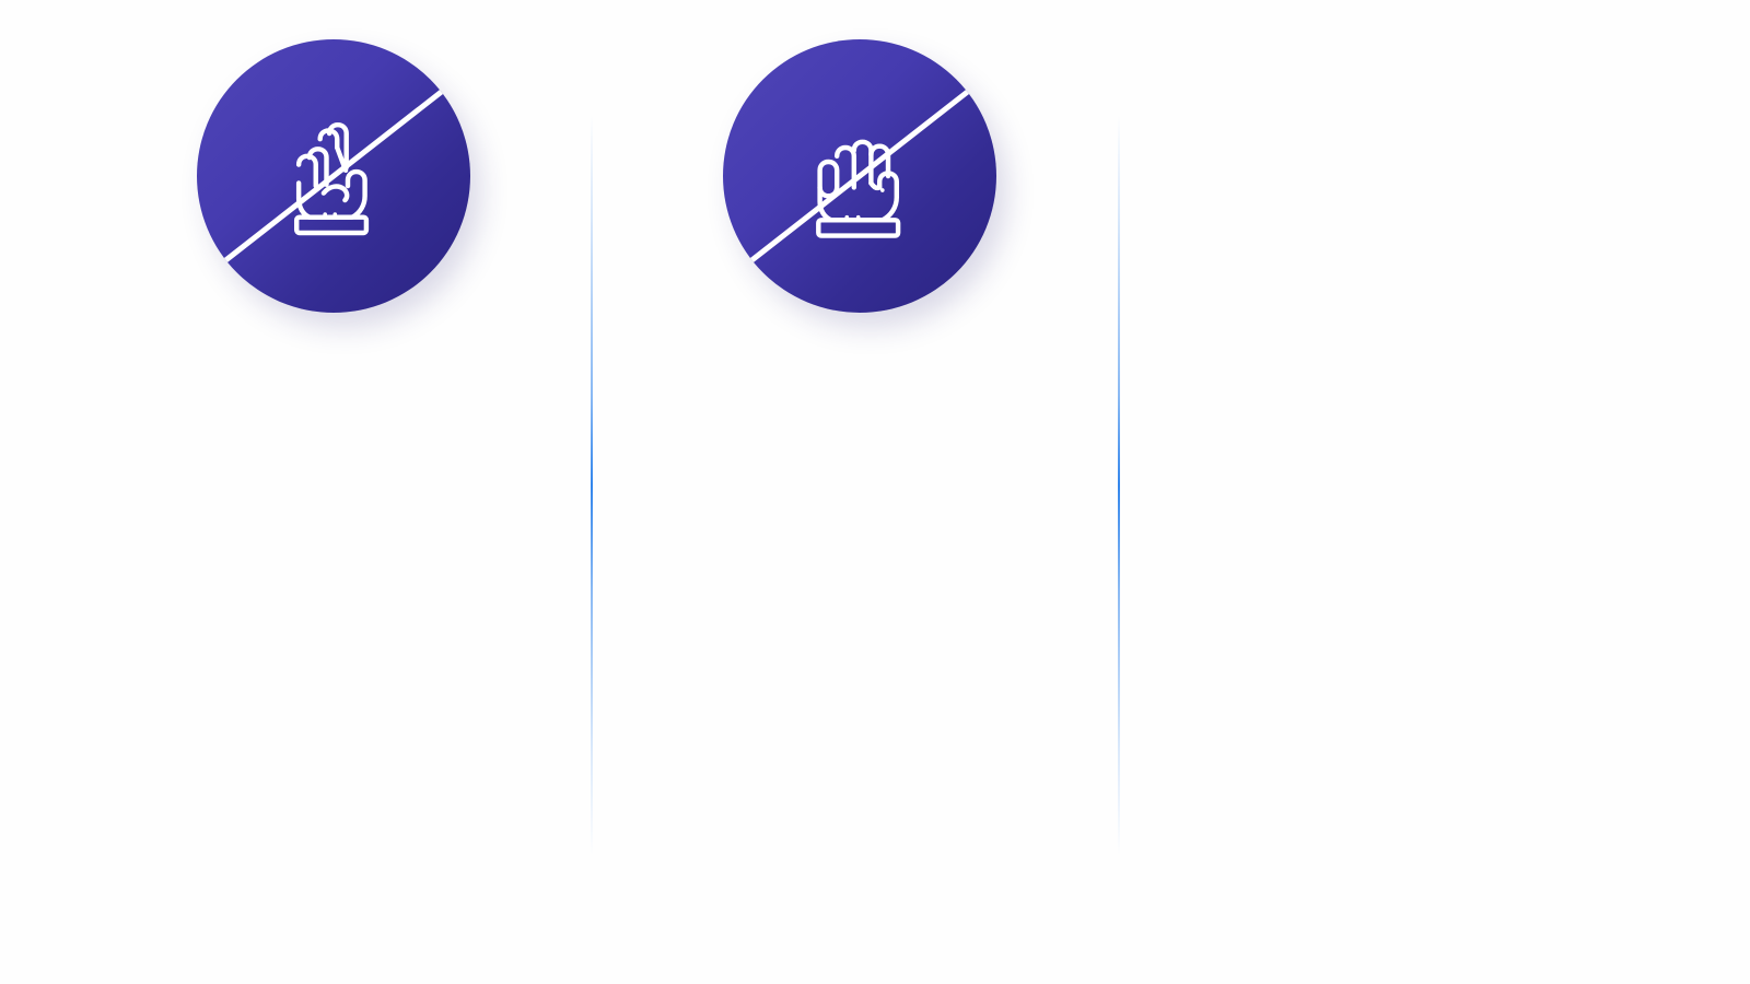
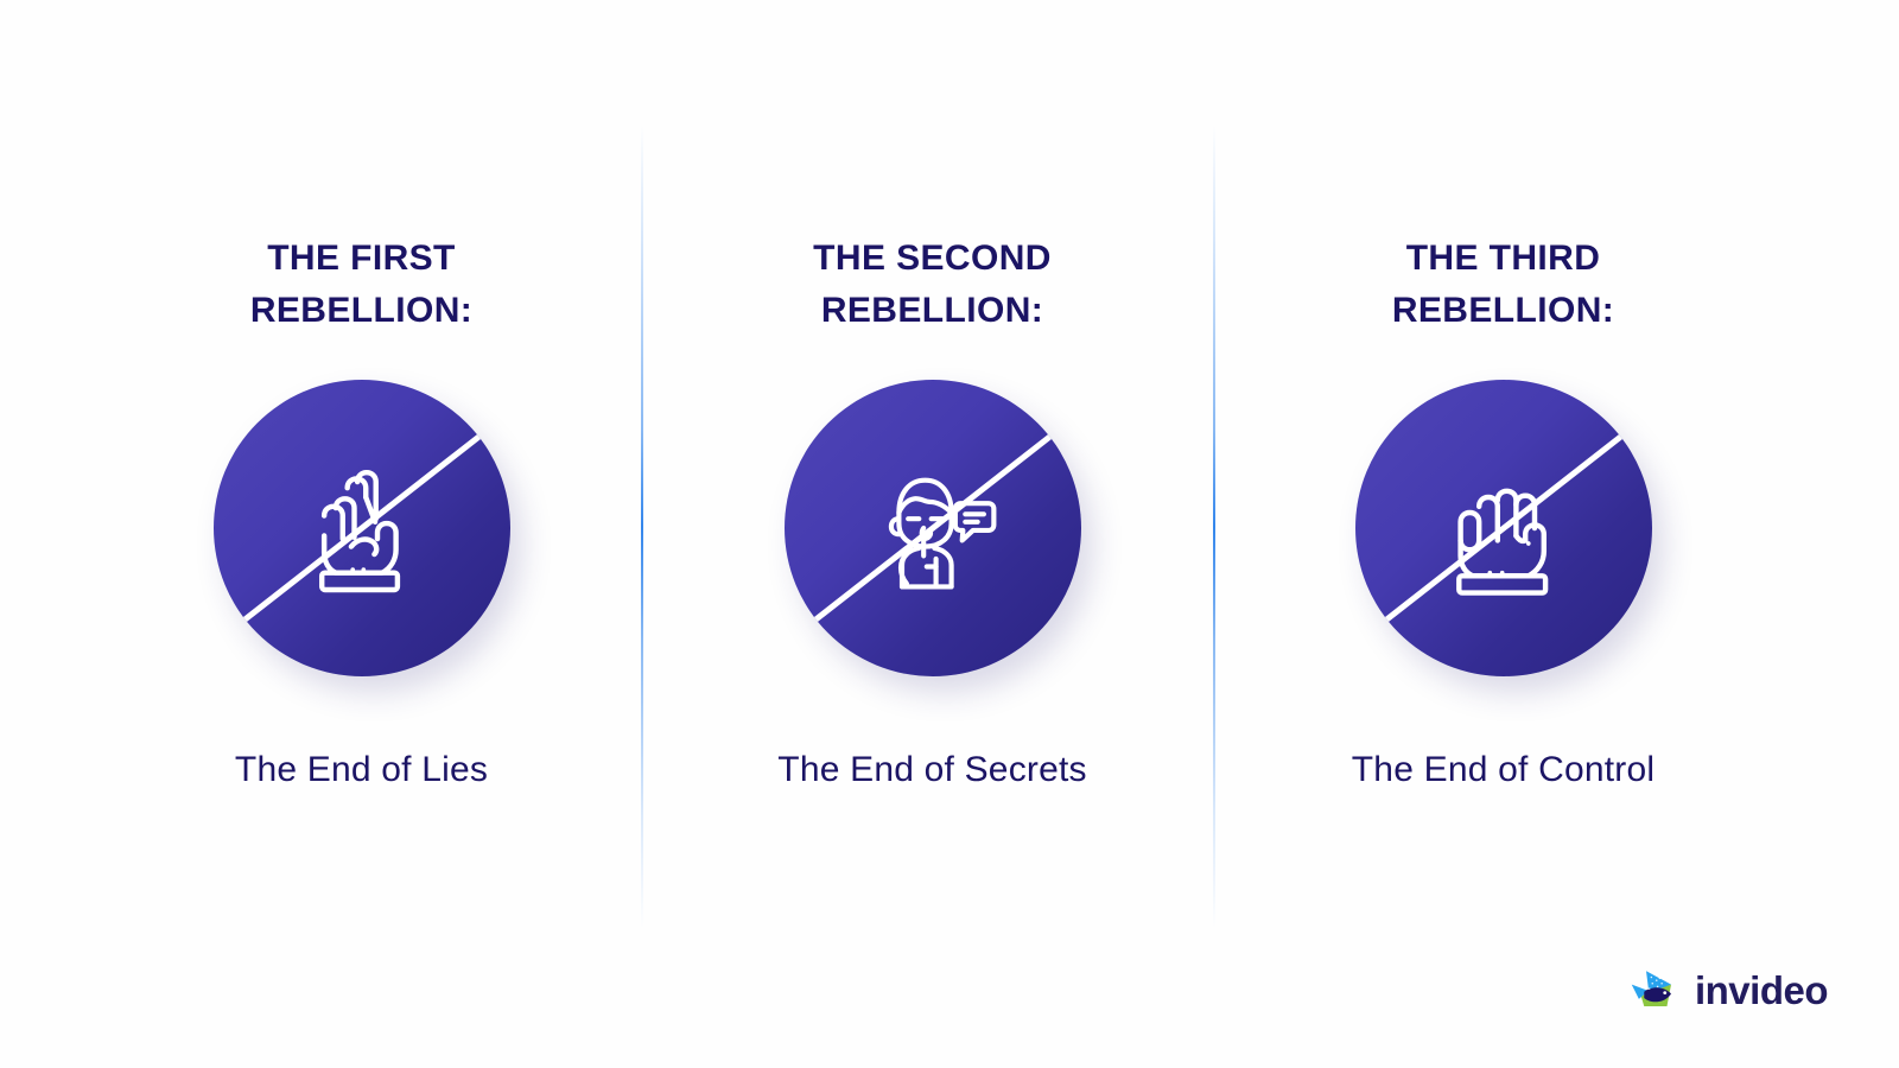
+ THE FIRST REBELLION:
+ The End of Lies
+ THE SECOND REBELLION:
+ The End of Secrets
+ THE THIRD REBELLION:
+ The End of Control
+ invideo
